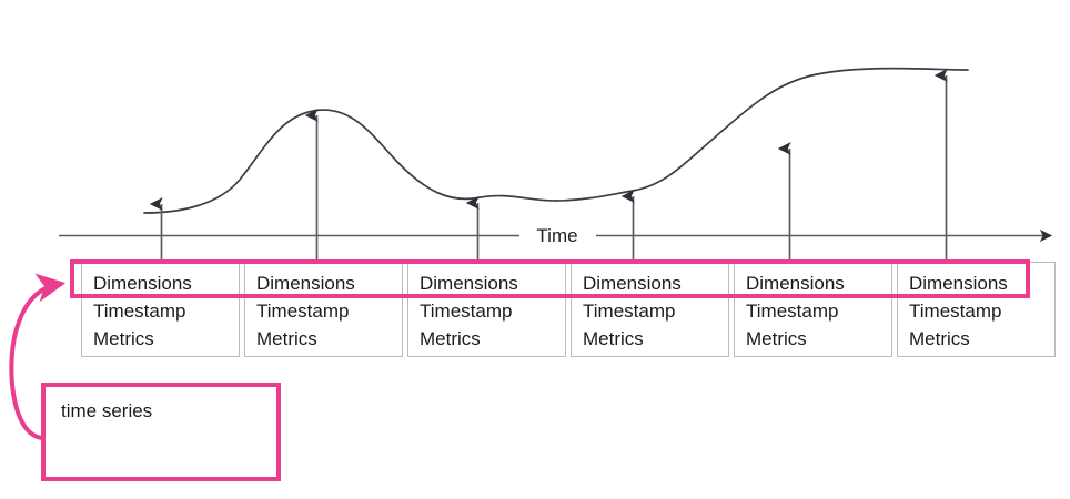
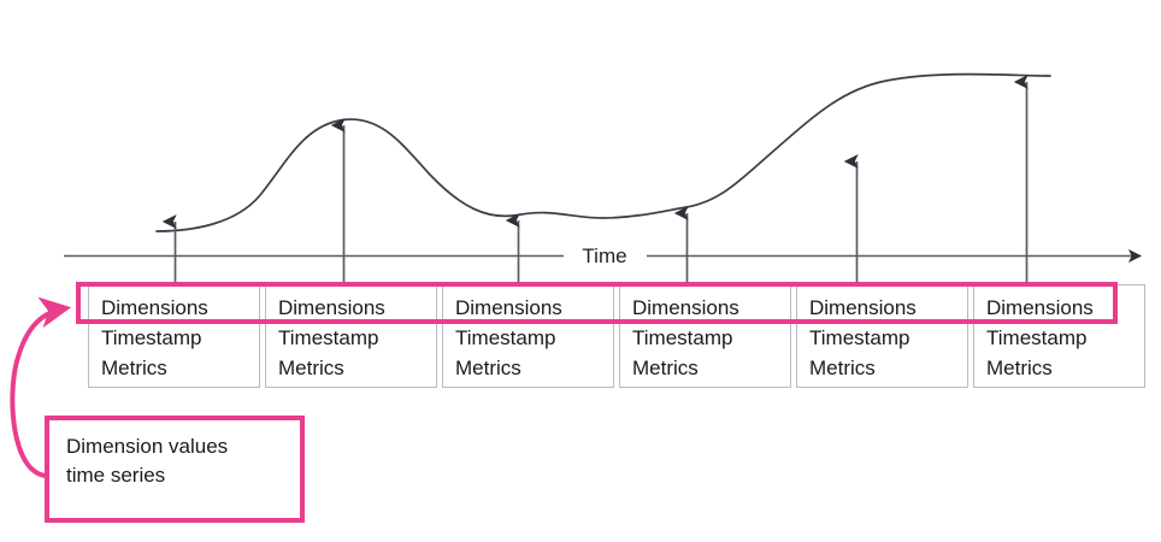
  Time
  Dimensions
  Timestamp
  Metrics
  Dimensions
  Timestamp
  Metrics
  Dimensions
  Timestamp
  Metrics
  Dimensions
  Timestamp
  Metrics
  Dimensions
  Timestamp
  Metrics
  Dimensions
  Timestamp
  Metrics
+ Dimension values
  time series
